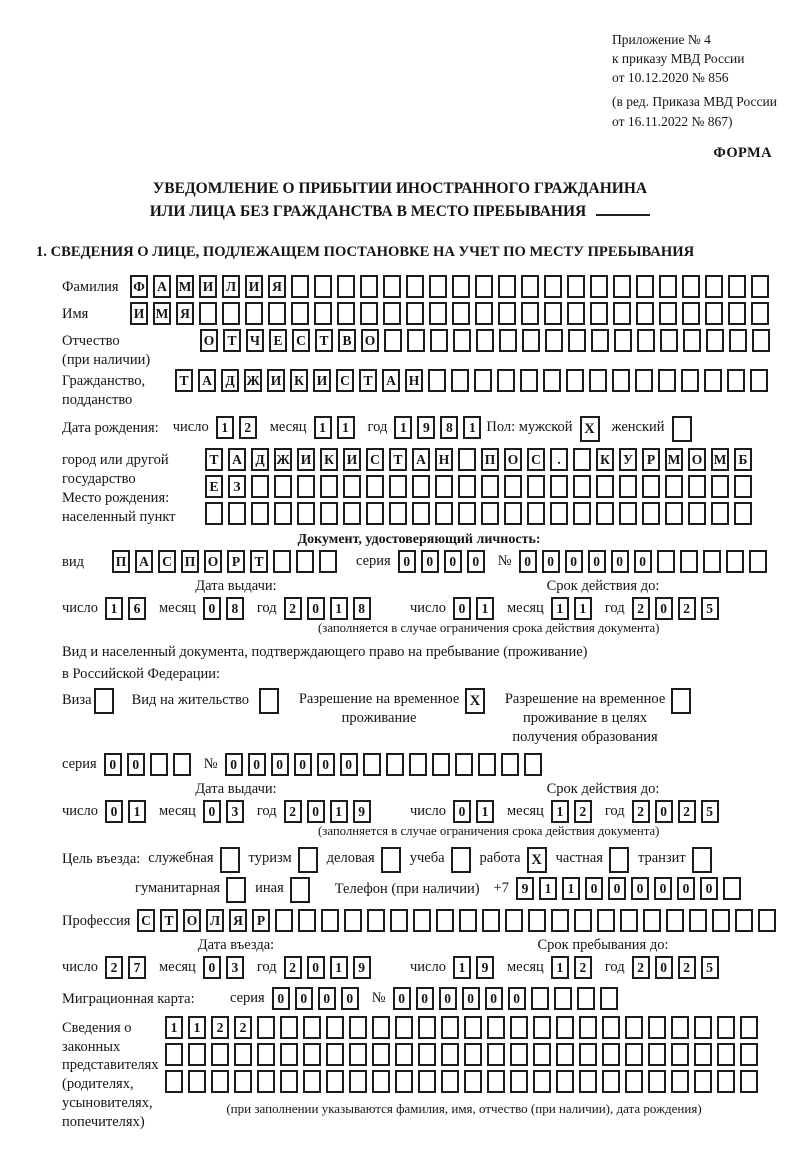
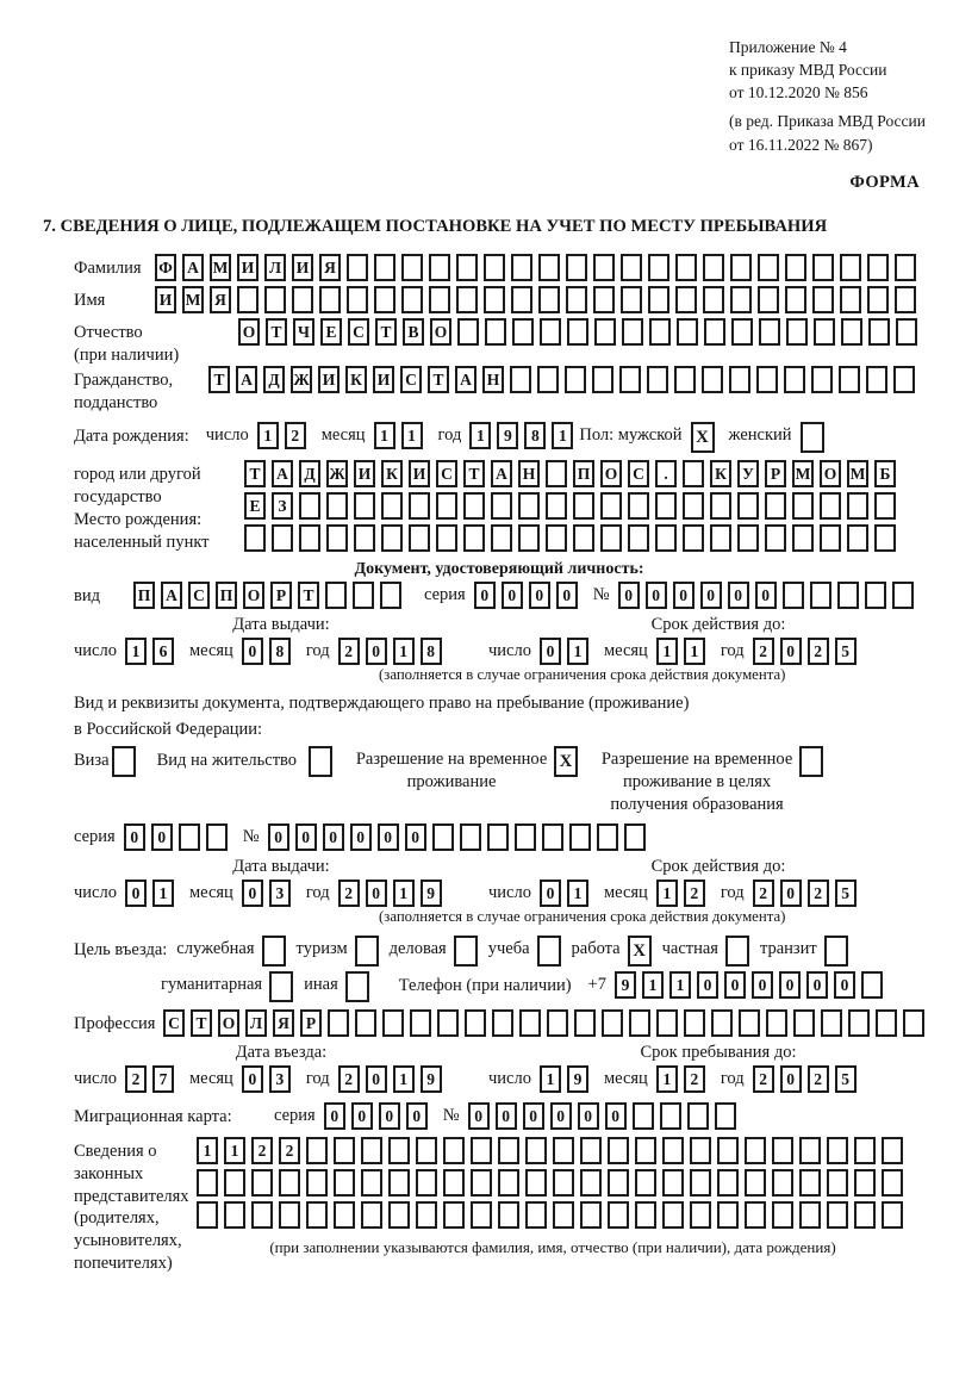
  Приложение № 4
  к приказу МВД России
  от 10.12.2020 № 856
  (в ред. Приказа МВД России
  от 16.11.2022 № 867)
  ФОРМА
- УВЕДОМЛЕНИЕ О ПРИБЫТИИ ИНОСТРАННОГО ГРАЖДАНИНА
- ИЛИ ЛИЦА БЕЗ ГРАЖДАНСТВА В МЕСТО ПРЕБЫВАНИЯ
- 1. СВЕДЕНИЯ О ЛИЦЕ, ПОДЛЕЖАЩЕМ ПОСТАНОВКЕ НА УЧЕТ ПО МЕСТУ ПРЕБЫВАНИЯ
+ 7. СВЕДЕНИЯ О ЛИЦЕ, ПОДЛЕЖАЩЕМ ПОСТАНОВКЕ НА УЧЕТ ПО МЕСТУ ПРЕБЫВАНИЯ
  Фамилия
  Ф А М И Л И Я
  Имя
  И М Я
  Отчество
  (при наличии)
  О Т Ч Е С Т В О
  Гражданство,
  подданство
  Т А Д Ж И К И С Т А Н
  Дата рождения:
  число
  1 2
  месяц
  1 1
  год
  1 9 8 1
  Пол: мужской
  X
  женский
  город или другой
  государство
  Место рождения:
  населенный пункт
  Т А Д Ж И К И С Т А Н П О С . К У Р М О М Б
  Е З
  Документ, удостоверяющий личность:
  вид
  П А С П О Р Т
  серия
  0 0 0 0
  №
  0 0 0 0 0 0
  Дата выдачи:
  число
  1 6
  месяц
  0 8
  год
  2 0 1 8
  Срок действия до:
  число
  0 1
  месяц
  1 1
  год
  2 0 2 5
  (заполняется в случае ограничения срока действия документа)
- Вид и населенный документа, подтверждающего право на пребывание (проживание)
+ Вид и реквизиты документа, подтверждающего право на пребывание (проживание)
  в Российской Федерации:
  Виза
  Вид на жительство
  Разрешение на временное проживание
  X
  Разрешение на временное проживание в целях получения образования
  серия
  0 0
  №
  0 0 0 0 0 0
  Дата выдачи:
  число
  0 1
  месяц
  0 3
  год
  2 0 1 9
  Срок действия до:
  число
  0 1
  месяц
  1 2
  год
  2 0 2 5
  (заполняется в случае ограничения срока действия документа)
  Цель въезда:
  служебная
  туризм
  деловая
  учеба
  работа
  X
  частная
  транзит
  гуманитарная
  иная
  Телефон (при наличии)
  +7
  9 1 1 0 0 0 0 0 0
  Профессия
  С Т О Л Я Р
  Дата въезда:
  число
  2 7
  месяц
  0 3
  год
  2 0 1 9
  Срок пребывания до:
  число
  1 9
  месяц
  1 2
  год
  2 0 2 5
  Миграционная карта:
  серия
  0 0 0 0
  №
  0 0 0 0 0 0
  Сведения о
  законных
  представителях
  (родителях,
  усыновителях,
  попечителях)
  1 1 2 2
  (при заполнении указываются фамилия, имя, отчество (при наличии), дата рождения)
